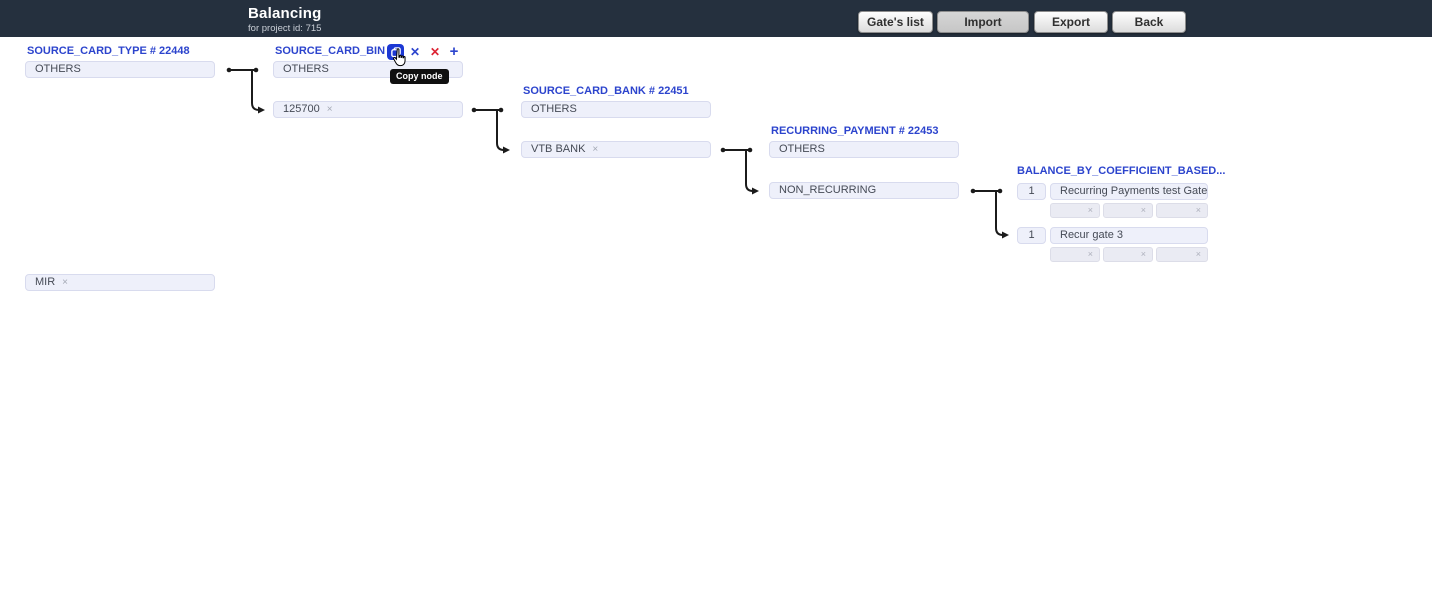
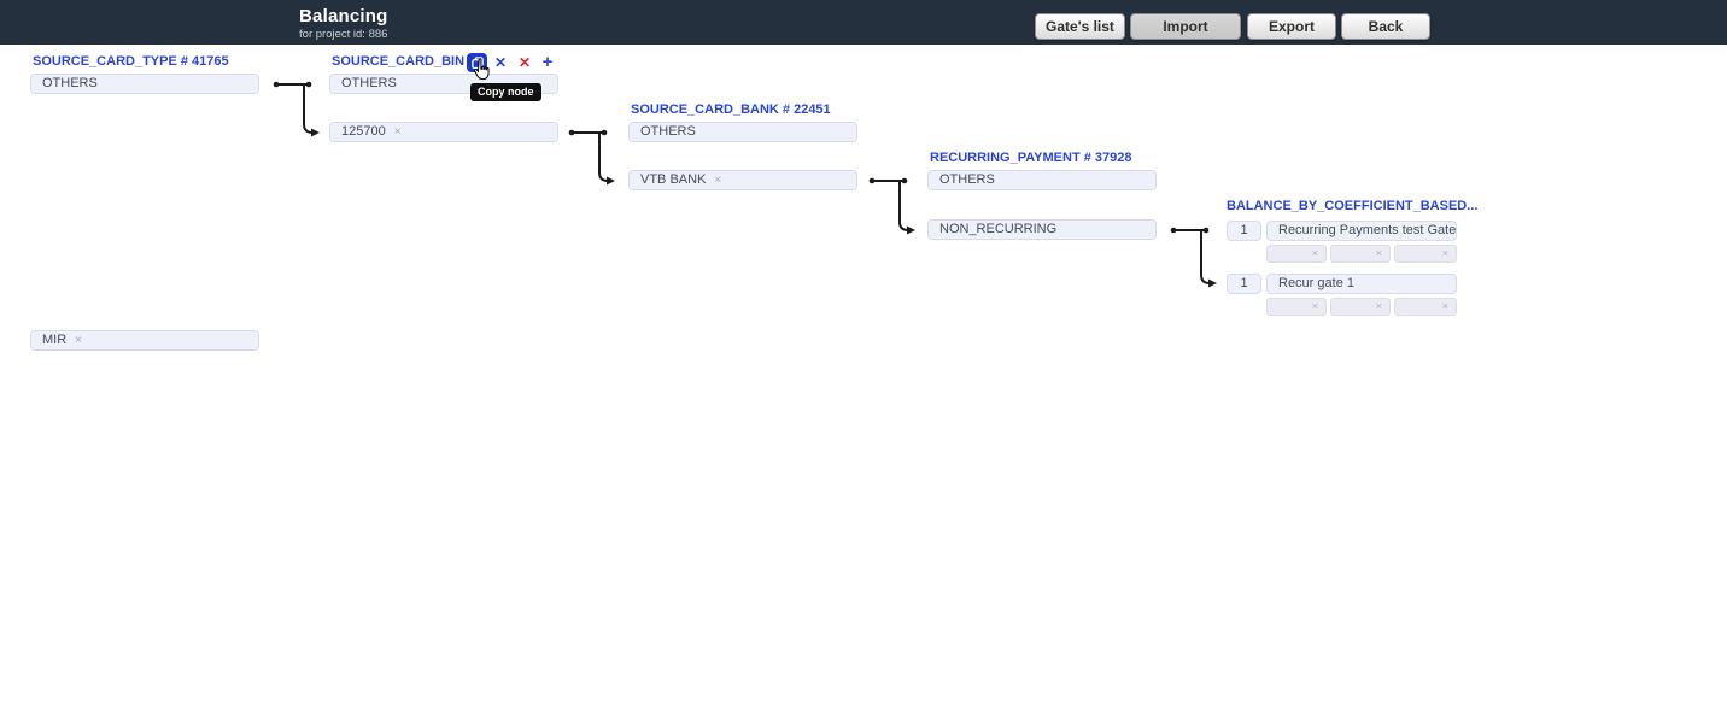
  Balancing
- for project id: 715
+ for project id: 886
  Gate's list
  Import
  Export
  Back
- SOURCE_CARD_TYPE # 22448
+ SOURCE_CARD_TYPE # 41765
  OTHERS
  MIR ×
  SOURCE_CARD_BIN
  ✕
  ✕
  +
  OTHERS
  125700 ×
  Copy node
  SOURCE_CARD_BANK # 22451
  OTHERS
  VTB BANK ×
- RECURRING_PAYMENT # 22453
+ RECURRING_PAYMENT # 37928
  OTHERS
  NON_RECURRING
  BALANCE_BY_COEFFICIENT_BASED...
  1
  Recurring Payments test Gate
  ×
  ×
  ×
  1
- Recur gate 3
+ Recur gate 1
  ×
  ×
  ×
